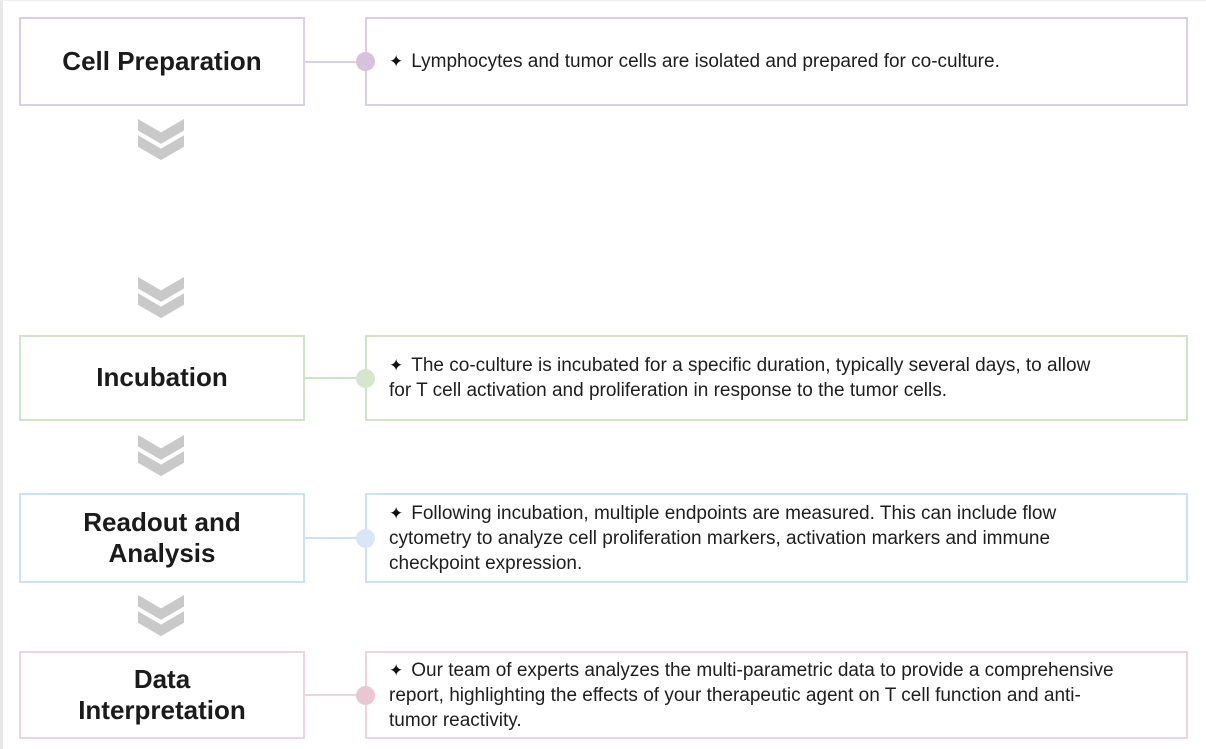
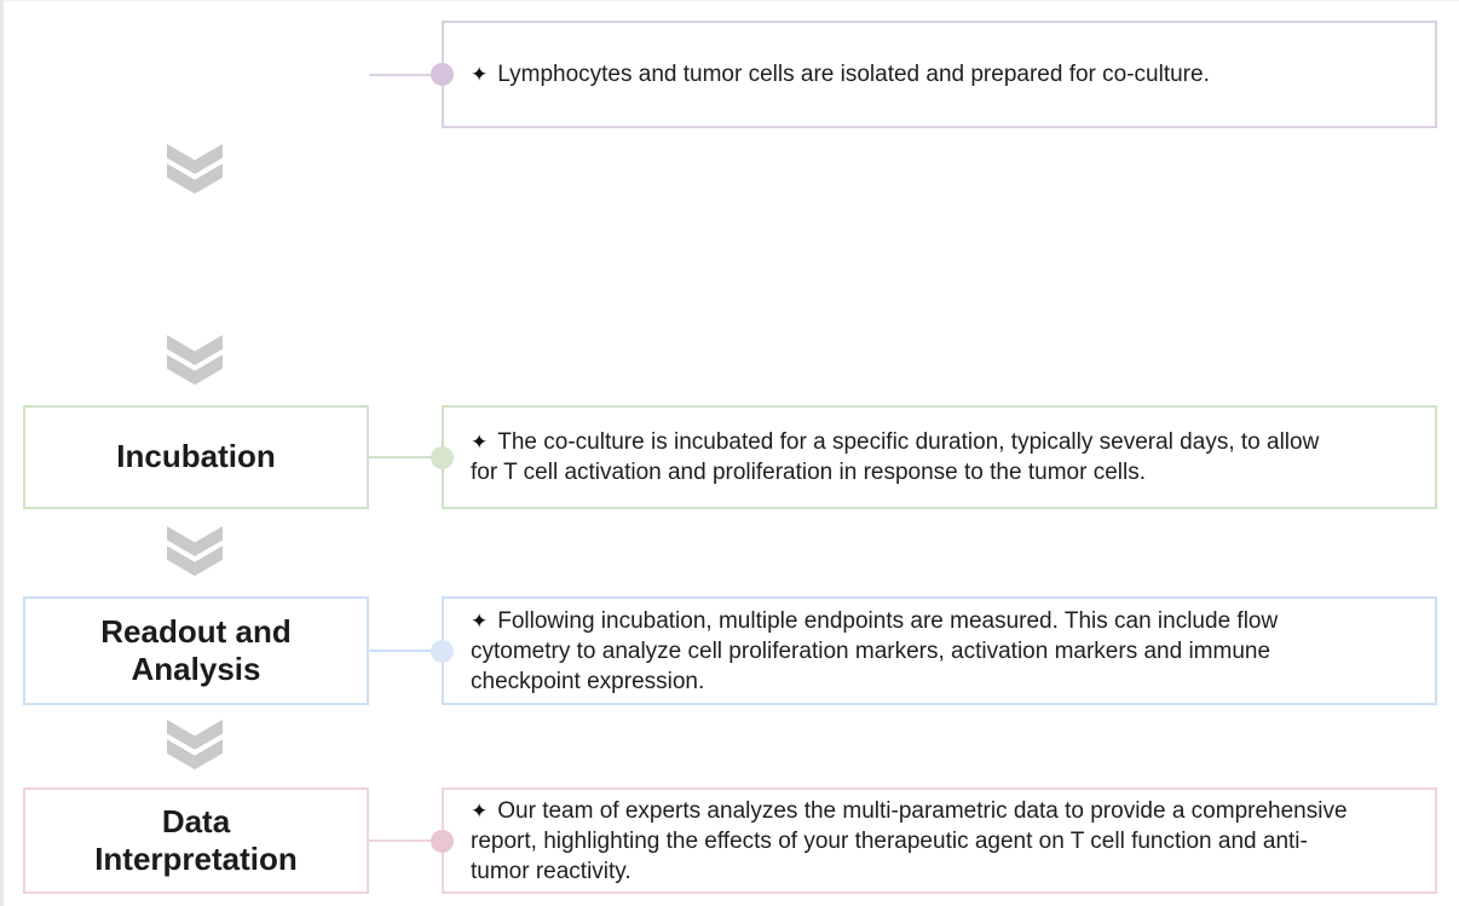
- Cell Preparation
  ✦ Lymphocytes and tumor cells are isolated and prepared for co-culture.
  Incubation
  ✦ The co-culture is incubated for a specific duration, typically several days, to allow
  for T cell activation and proliferation in response to the tumor cells.
  Readout and
  Analysis
  ✦ Following incubation, multiple endpoints are measured. This can include flow
  cytometry to analyze cell proliferation markers, activation markers and immune
  checkpoint expression.
  Data
  Interpretation
  ✦ Our team of experts analyzes the multi-parametric data to provide a comprehensive
  report, highlighting the effects of your therapeutic agent on T cell function and anti-
  tumor reactivity.
